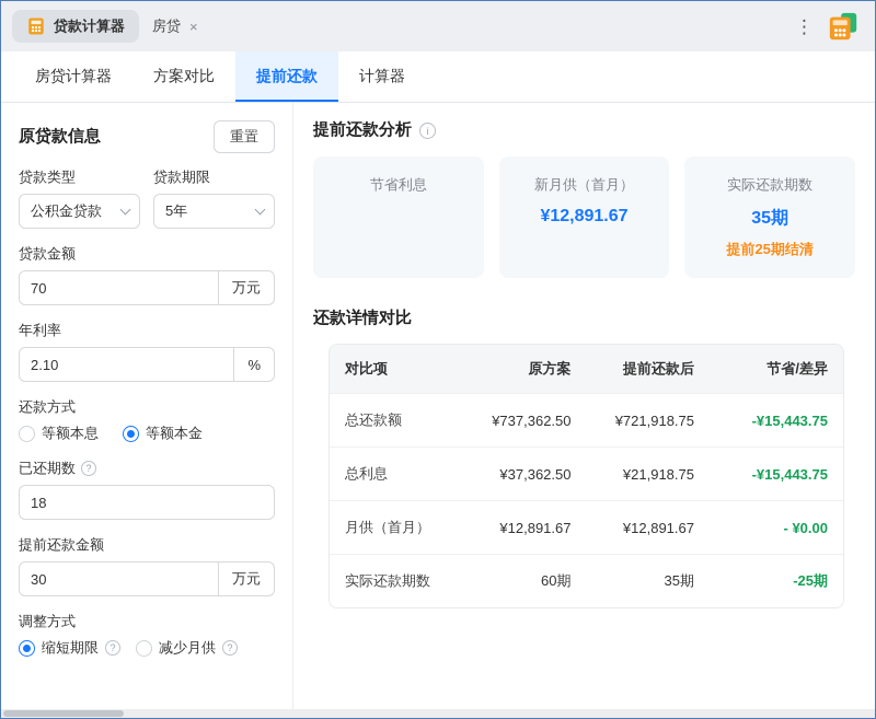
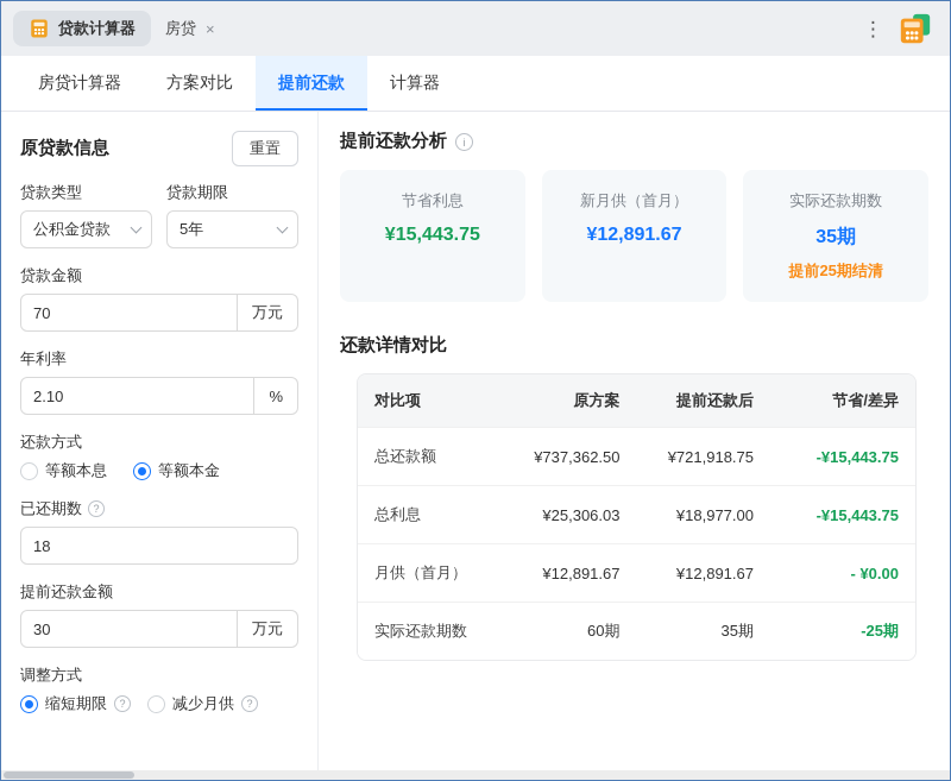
  贷款计算器
  房贷
  ×
  ⋮
  房贷计算器
  方案对比
  提前还款
  计算器
  原贷款信息
  重置
  贷款类型
  公积金贷款
  贷款期限
  5年
  贷款金额
  70
  万元
  年利率
  2.10
  %
  还款方式
  等额本息
  等额本金
  已还期数
  ?
  18
  提前还款金额
  30
  万元
  调整方式
  缩短期限
  ?
  减少月供
  ?
  提前还款分析
  i
  节省利息
+ ¥15,443.75
  新月供（首月）
  ¥12,891.67
  实际还款期数
  35期
  提前25期结清
  还款详情对比
  对比项
  原方案
  提前还款后
  节省/差异
  总还款额
  ¥737,362.50
  ¥721,918.75
  -¥15,443.75
  总利息
- ¥37,362.50
+ ¥25,306.03
- ¥21,918.75
+ ¥18,977.00
  -¥15,443.75
  月供（首月）
  ¥12,891.67
  ¥12,891.67
  - ¥0.00
  实际还款期数
  60期
  35期
  -25期
